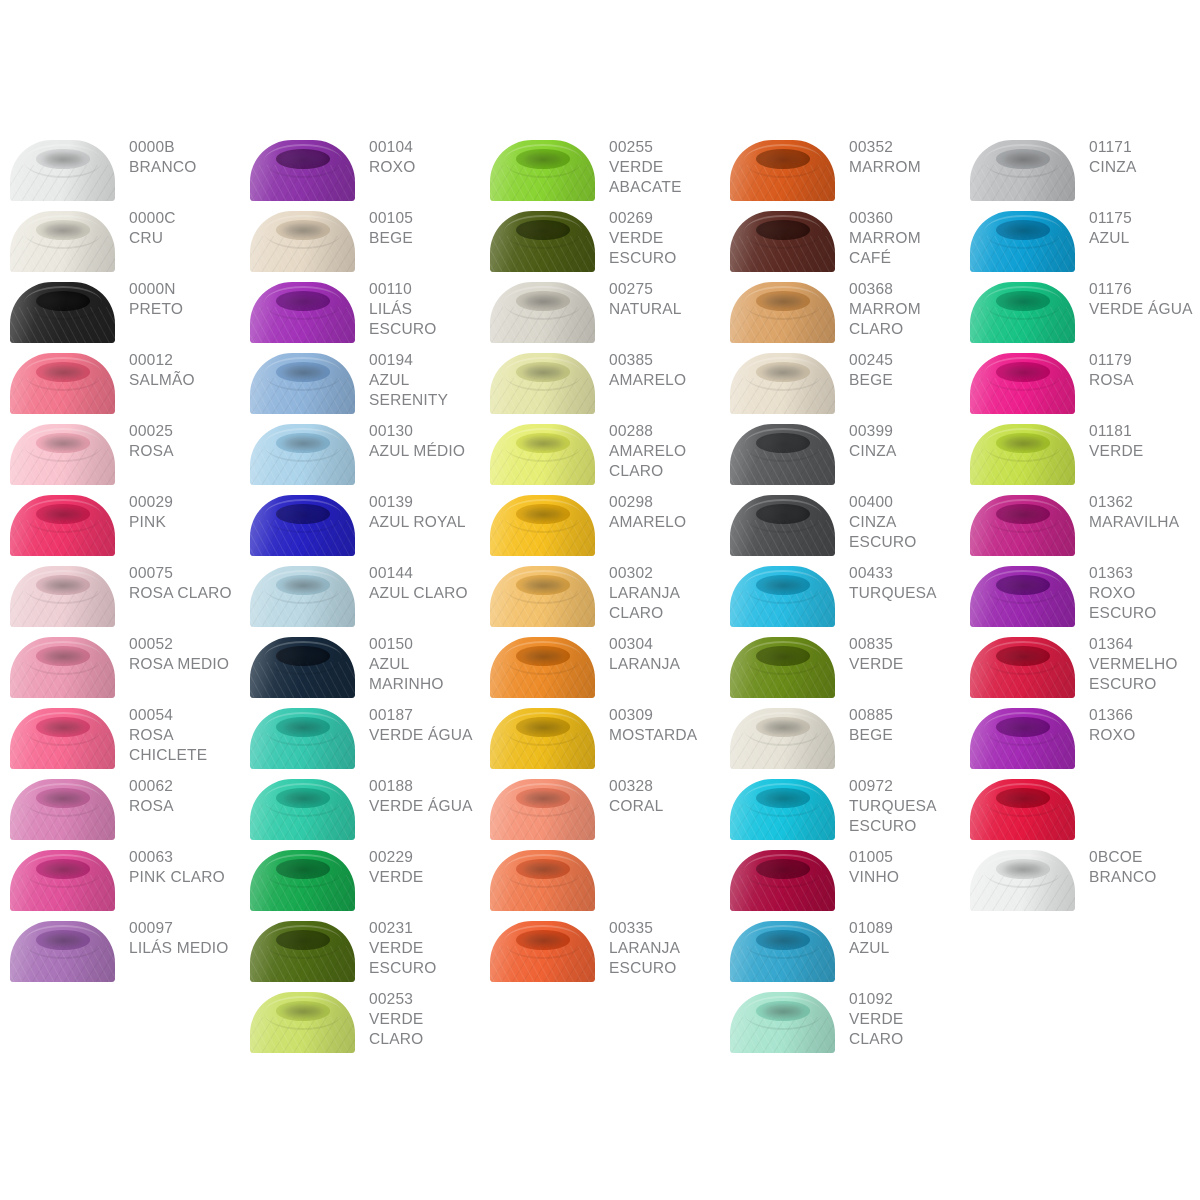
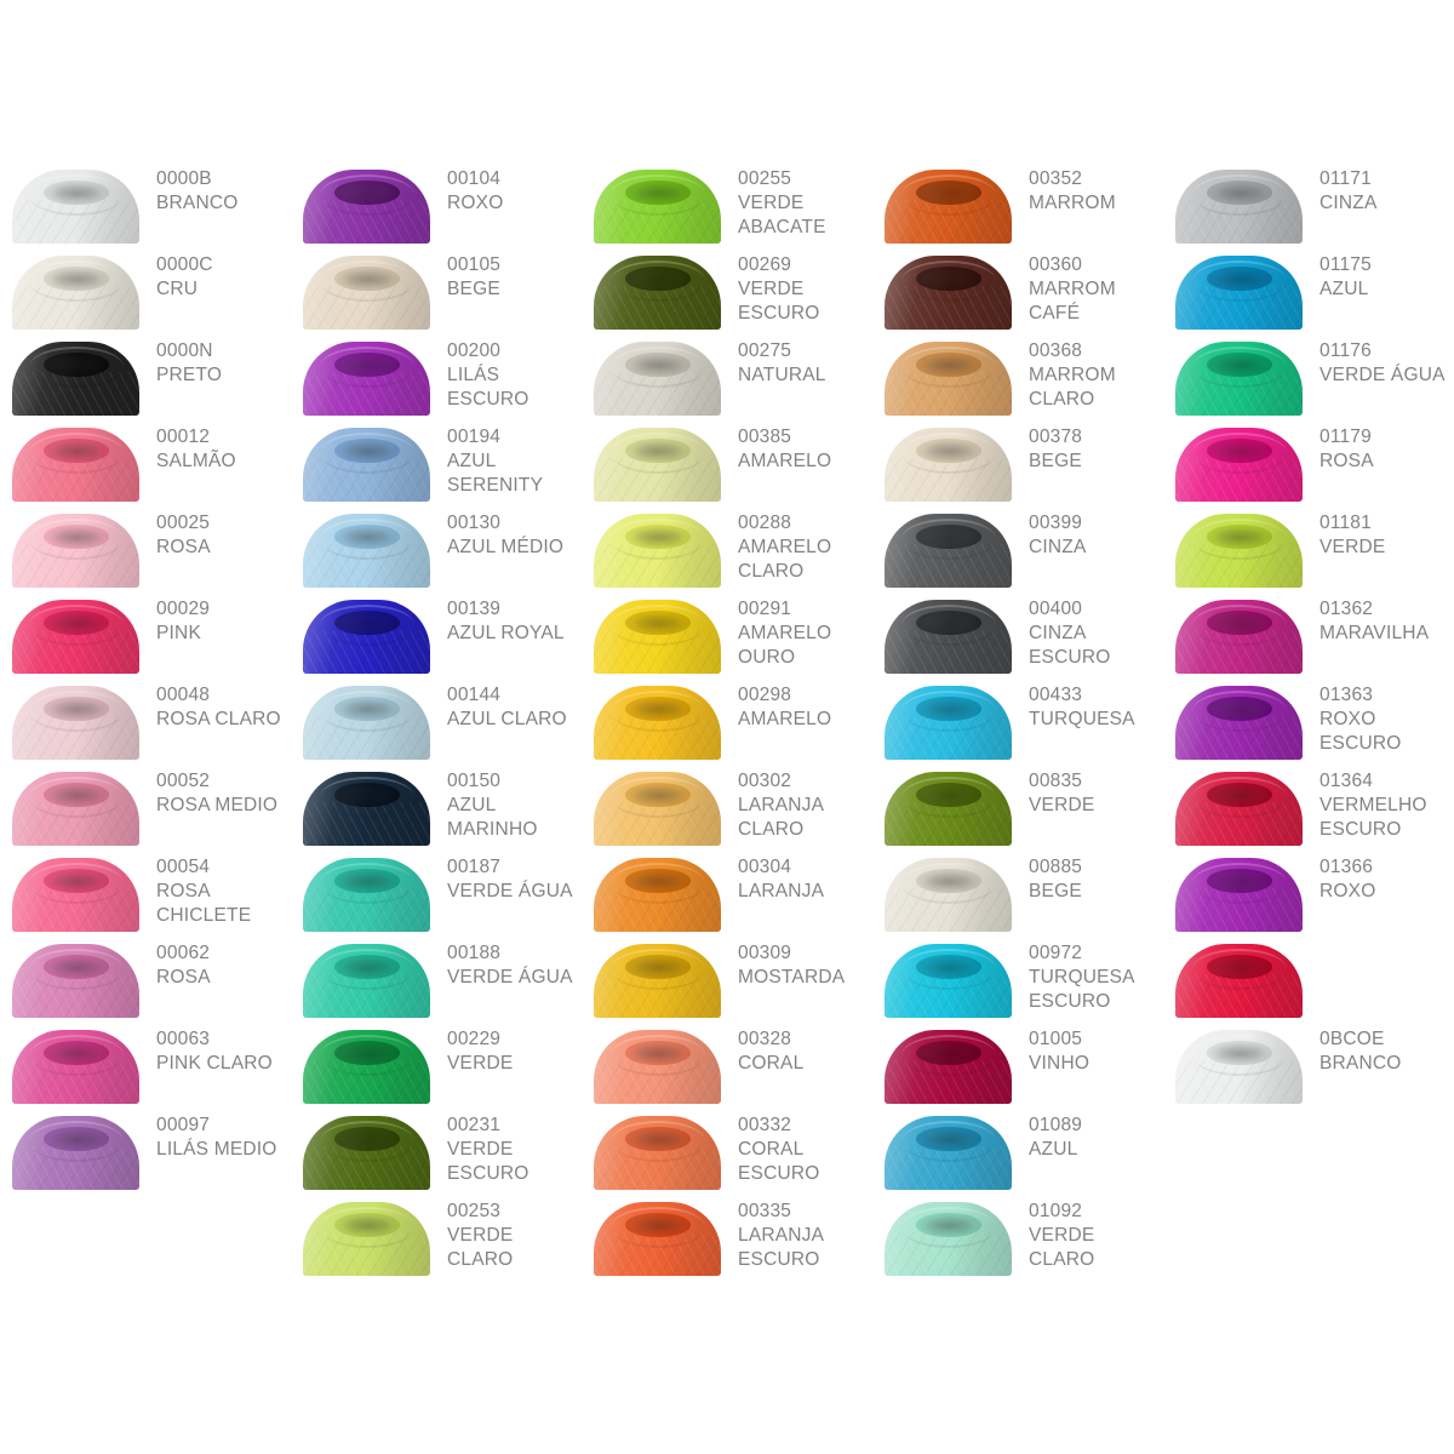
  0000B
  BRANCO
  0000C
  CRU
  0000N
  PRETO
  00012
  SALMÃO
  00025
  ROSA
  00029
  PINK
- 00075
+ 00048
  ROSA CLARO
  00052
  ROSA MEDIO
  00054
  ROSA CHICLETE
  00062
  ROSA
  00063
  PINK CLARO
  00097
  LILÁS MEDIO
  00104
  ROXO
  00105
  BEGE
- 00110
+ 00200
  LILÁS ESCURO
  00194
  AZUL SERENITY
  00130
  AZUL MÉDIO
  00139
  AZUL ROYAL
  00144
  AZUL CLARO
  00150
  AZUL MARINHO
  00187
  VERDE ÁGUA
  00188
  VERDE ÁGUA
  00229
  VERDE
  00231
  VERDE ESCURO
  00253
  VERDE CLARO
  00255
  VERDE ABACATE
  00269
  VERDE ESCURO
  00275
  NATURAL
  00385
  AMARELO
  00288
  AMARELO CLARO
+ 00291
+ AMARELO OURO
  00298
  AMARELO
  00302
  LARANJA CLARO
  00304
  LARANJA
  00309
  MOSTARDA
  00328
  CORAL
+ 00332
+ CORAL ESCURO
  00335
  LARANJA ESCURO
  00352
  MARROM
  00360
  MARROM CAFÉ
  00368
  MARROM CLARO
- 00245
+ 00378
  BEGE
  00399
  CINZA
  00400
  CINZA ESCURO
  00433
  TURQUESA
  00835
  VERDE
  00885
  BEGE
  00972
  TURQUESA ESCURO
  01005
  VINHO
  01089
  AZUL
  01092
  VERDE CLARO
  01171
  CINZA
  01175
  AZUL
  01176
  VERDE ÁGUA
  01179
  ROSA
  01181
  VERDE
  01362
  MARAVILHA
  01363
  ROXO ESCURO
  01364
  VERMELHO ESCURO
  01366
  ROXO
  0BCOE
  BRANCO
